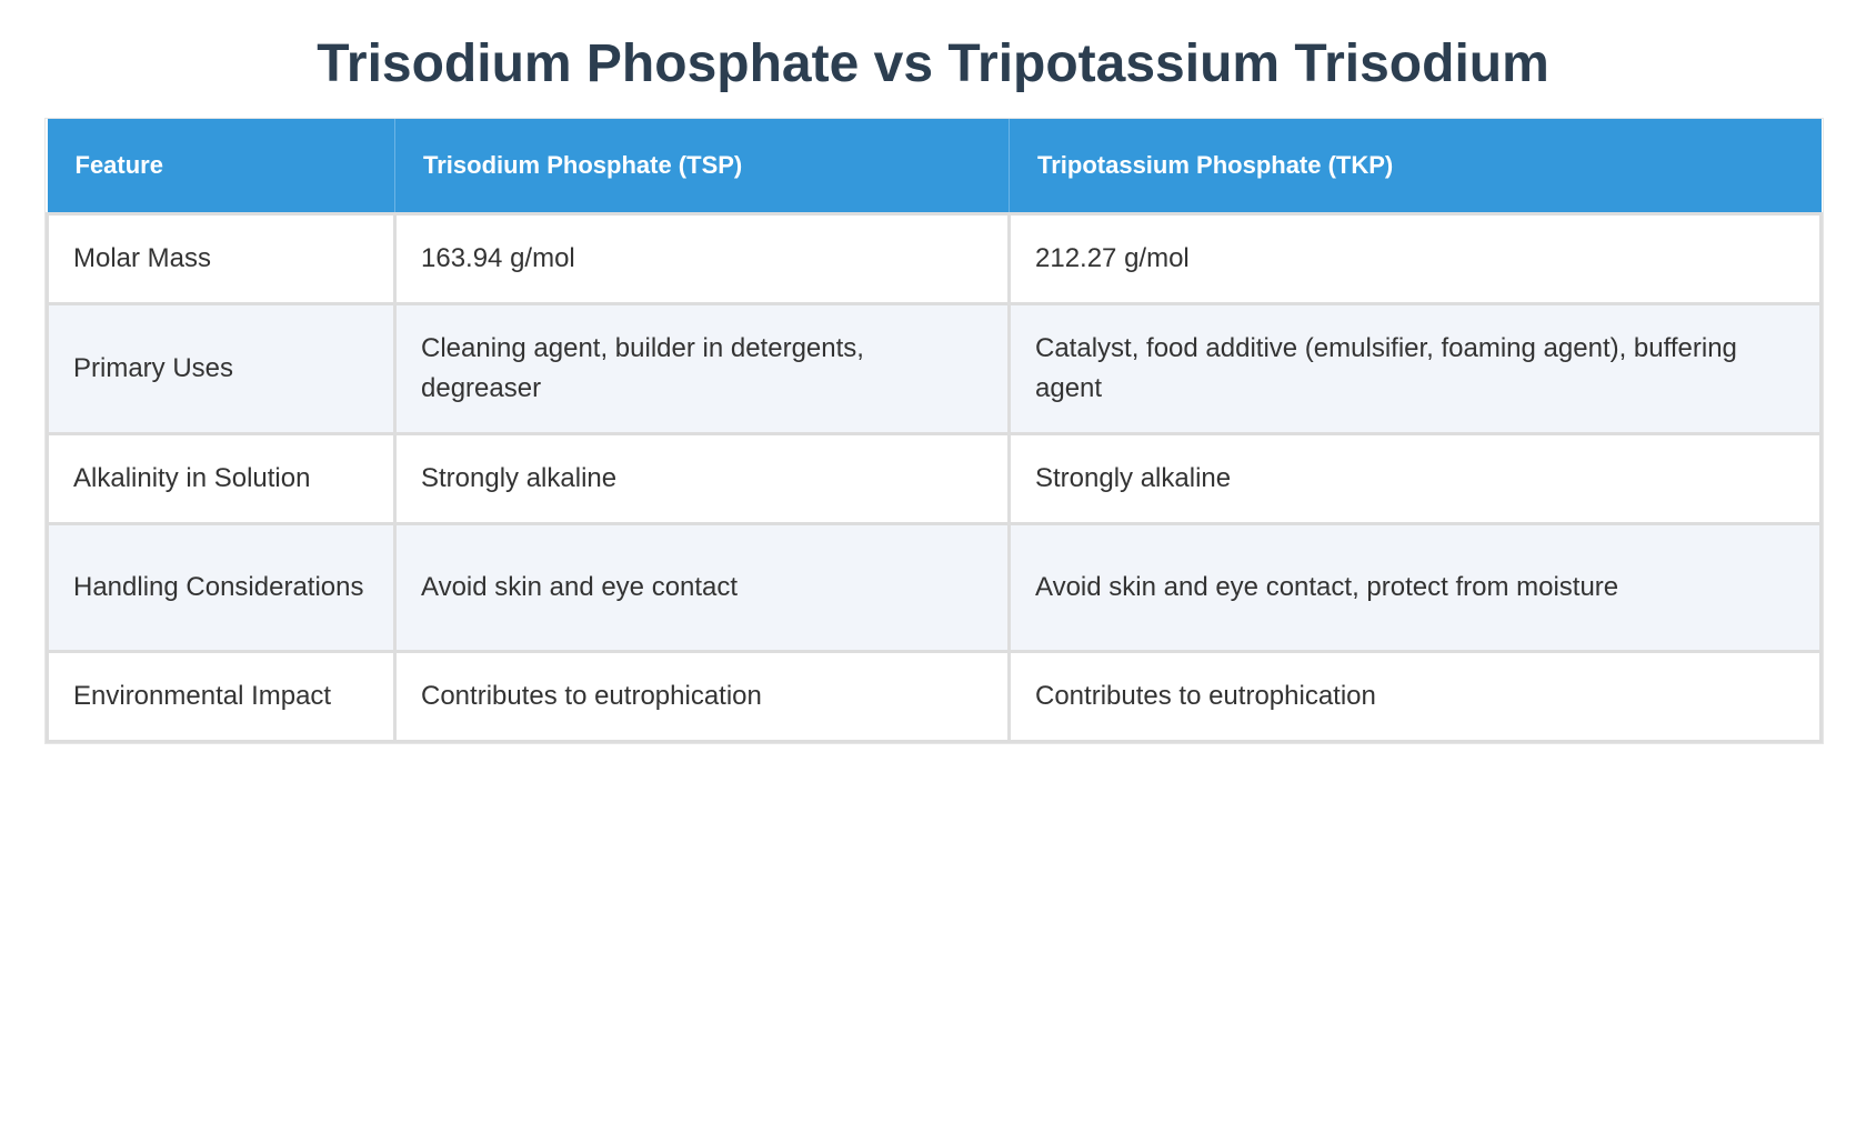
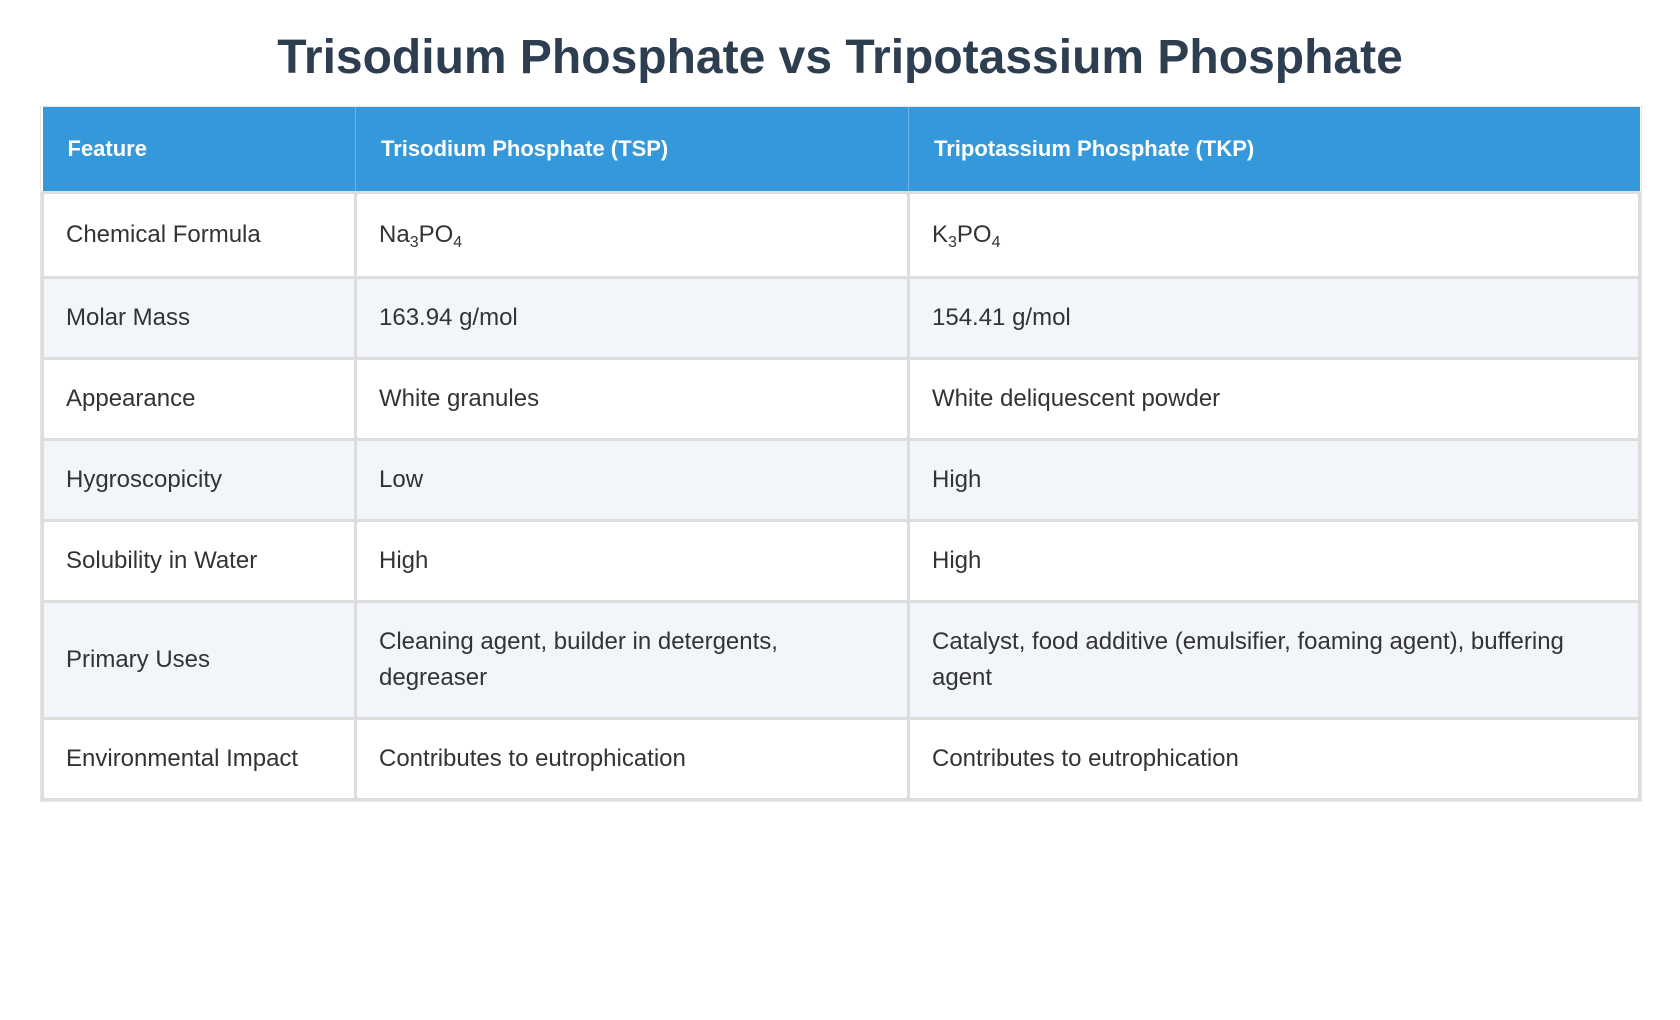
- Trisodium Phosphate vs Tripotassium Trisodium
+ Trisodium Phosphate vs Tripotassium Phosphate
  Feature	Trisodium Phosphate (TSP)	Tripotassium Phosphate (TKP)
+ Chemical Formula	Na3PO4	K3PO4
- Molar Mass	163.94 g/mol	212.27 g/mol
+ Molar Mass	163.94 g/mol	154.41 g/mol
+ Appearance	White granules	White deliquescent powder
+ Hygroscopicity	Low	High
+ Solubility in Water	High	High
  Primary Uses	Cleaning agent, builder in detergents, degreaser	Catalyst, food additive (emulsifier, foaming agent), buffering agent
- Alkalinity in Solution	Strongly alkaline	Strongly alkaline
- Handling Considerations	Avoid skin and eye contact	Avoid skin and eye contact, protect from moisture
  Environmental Impact	Contributes to eutrophication	Contributes to eutrophication
